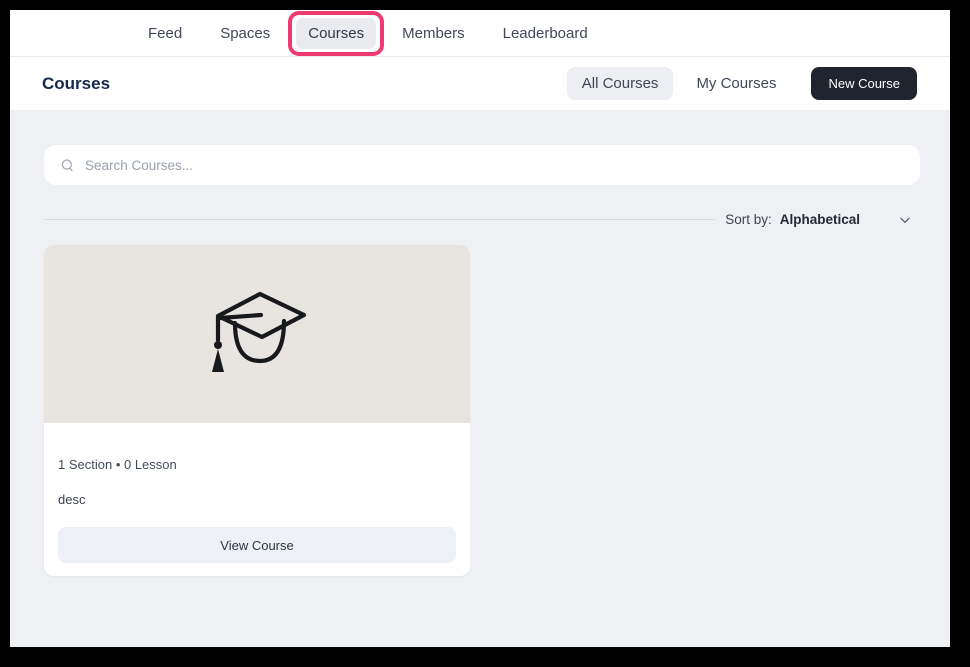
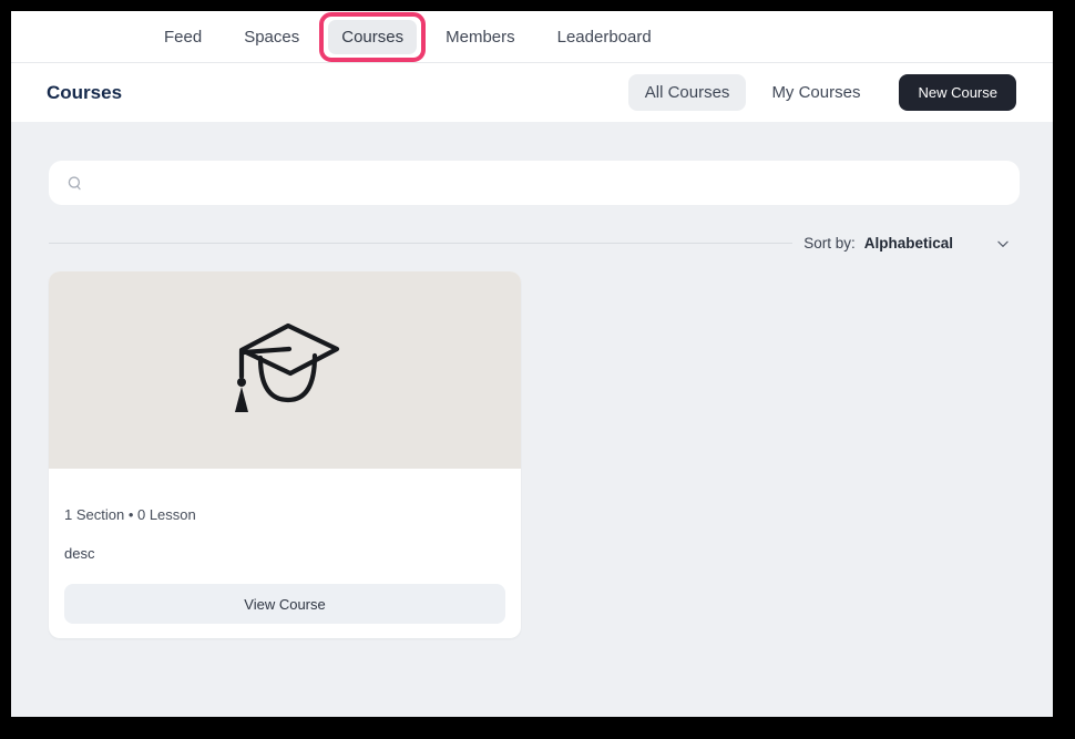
  Feed
  Spaces
  Courses
  Members
  Leaderboard
  Courses
  All Courses
  My Courses
  New Course
- Search Courses...
  Sort by:
  Alphabetical
  1 Section • 0 Lesson
  desc
  View Course
